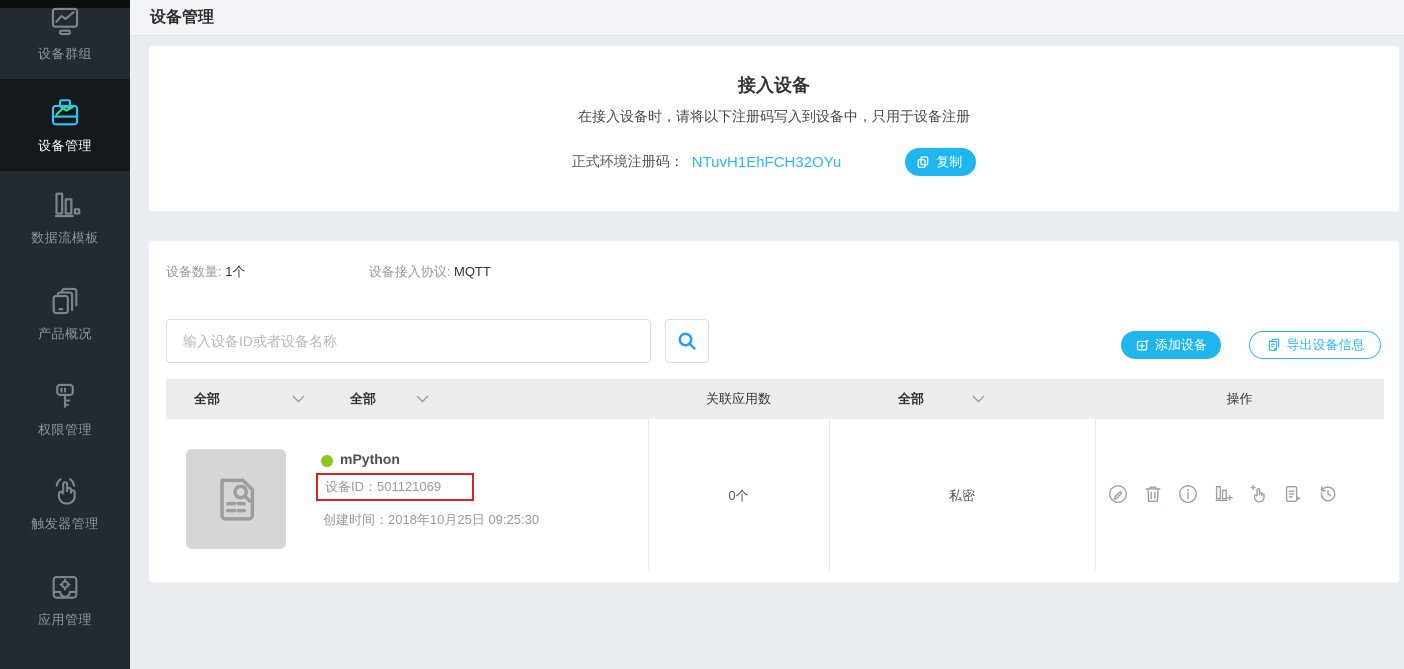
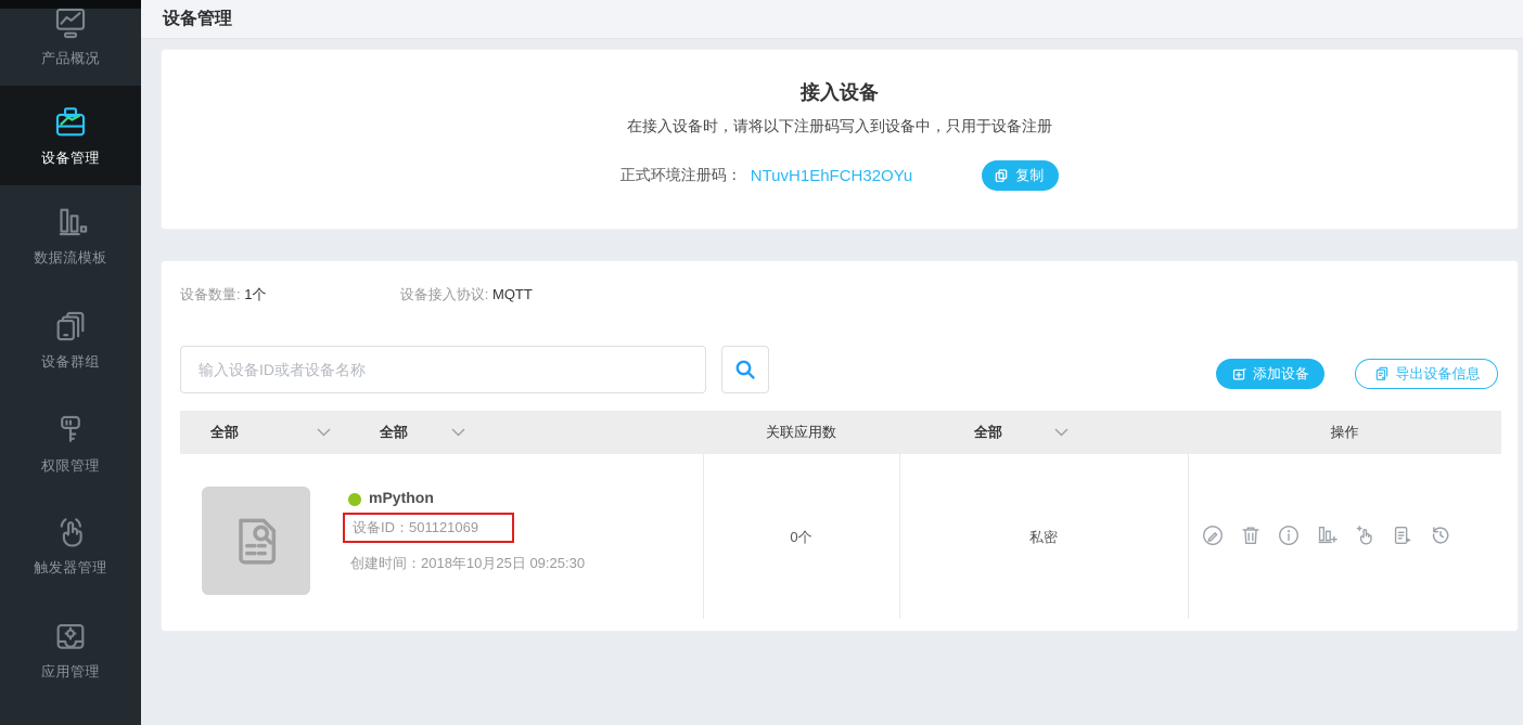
- 设备群组
+ 产品概况
  设备管理
  数据流模板
- 产品概况
+ 设备群组
  权限管理
  触发器管理
  应用管理
  设备管理
  接入设备
  在接入设备时，请将以下注册码写入到设备中，只用于设备注册
  正式环境注册码：
  NTuvH1EhFCH32OYu
  复制
  设备数量: 1个 设备接入协议: MQTT
  输入设备ID或者设备名称
  添加设备
  导出设备信息
  全部
  全部
  关联应用数
  全部
  操作
  mPython
  设备ID：501121069
  创建时间：2018年10月25日 09:25:30
  0个
  私密
